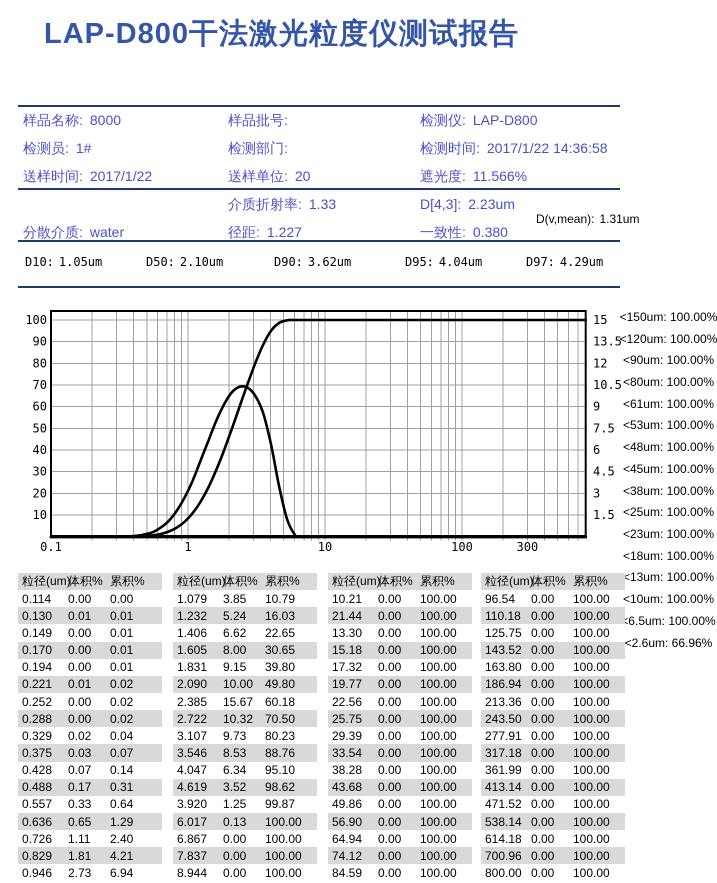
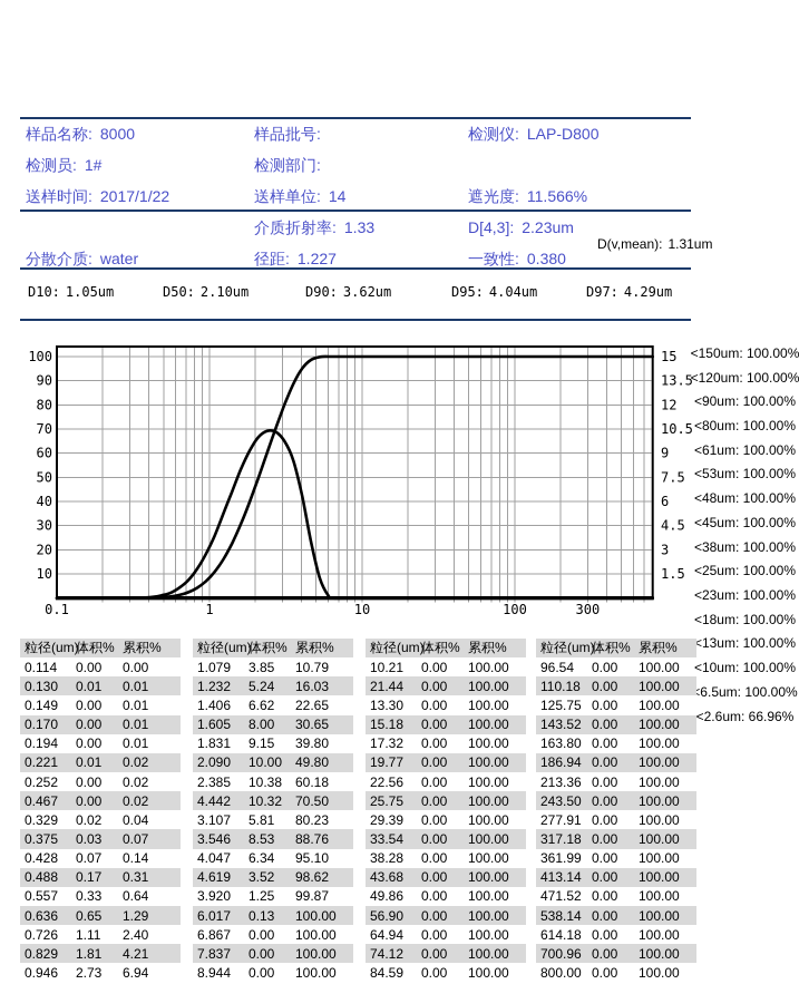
- LAP-D800干法激光粒度仪测试报告
  样品名称: 8000
  样品批号:
  检测仪: LAP-D800
  检测员: 1#
  检测部门:
- 检测时间: 2017/1/22 14:36:58
  送样时间: 2017/1/22
- 送样单位: 20
+ 送样单位: 14
  遮光度: 11.566%
  介质折射率: 1.33
  D[4,3]: 2.23um
  分散介质: water
  径距: 1.227
  一致性: 0.380
  D(v,mean): 1.31um
  D10: 1.05um
  D50: 2.10um
  D90: 3.62um
  D95: 4.04um
  D97: 4.29um
  10
  20
  30
  40
  50
  60
  70
  80
  90
  100
  1.5
  3
  4.5
  6
  7.5
  9
  10.5
  12
  13.5
  15
  0.1
  1
  10
  100
  300
  <150um: 100.00%
  <120um: 100.00%
  <90um: 100.00%
  <80um: 100.00%
  <61um: 100.00%
  <53um: 100.00%
  <48um: 100.00%
  <45um: 100.00%
  <38um: 100.00%
  <25um: 100.00%
  <23um: 100.00%
  <18um: 100.00%
  <13um: 100.00%
  <10um: 100.00%
  6.5um: 100.00%
  <2.6um: 66.96%
  粒径(um
  体积%
  累积%
  0.114
  0.00
  0.00
  0.130
  0.01
  0.01
  0.149
  0.00
  0.01
  0.170
  0.00
  0.01
  0.194
  0.00
  0.01
  0.221
  0.01
  0.02
  0.252
  0.00
  0.02
- 0.288
+ 0.467
  0.00
  0.02
  0.329
  0.02
  0.04
  0.375
  0.03
  0.07
  0.428
  0.07
  0.14
  0.488
  0.17
  0.31
  0.557
  0.33
  0.64
  0.636
  0.65
  1.29
  0.726
  1.11
  2.40
  0.829
  1.81
  4.21
  0.946
  2.73
  6.94
  粒径(um
  体积%
  累积%
  1.079
  3.85
  10.79
  1.232
  5.24
  16.03
  1.406
  6.62
  22.65
  1.605
  8.00
  30.65
  1.831
  9.15
  39.80
  2.090
  10.00
  49.80
  2.385
- 15.67
+ 10.38
  60.18
- 2.722
+ 4.442
  10.32
  70.50
  3.107
- 9.73
+ 5.81
  80.23
  3.546
  8.53
  88.76
  4.047
  6.34
  95.10
  4.619
  3.52
  98.62
  3.920
  1.25
  99.87
  6.017
  0.13
  100.00
  6.867
  0.00
  100.00
  7.837
  0.00
  100.00
  8.944
  0.00
  100.00
  粒径(um
  体积%
  累积%
  10.21
  0.00
  100.00
  21.44
  0.00
  100.00
  13.30
  0.00
  100.00
  15.18
  0.00
  100.00
  17.32
  0.00
  100.00
  19.77
  0.00
  100.00
  22.56
  0.00
  100.00
  25.75
  0.00
  100.00
  29.39
  0.00
  100.00
  33.54
  0.00
  100.00
  38.28
  0.00
  100.00
  43.68
  0.00
  100.00
  49.86
  0.00
  100.00
  56.90
  0.00
  100.00
  64.94
  0.00
  100.00
  74.12
  0.00
  100.00
  84.59
  0.00
  100.00
  粒径(um
  体积%
  累积%
  96.54
  0.00
  100.00
  110.18
  0.00
  100.00
  125.75
  0.00
  100.00
  143.52
  0.00
  100.00
  163.80
  0.00
  100.00
  186.94
  0.00
  100.00
  213.36
  0.00
  100.00
  243.50
  0.00
  100.00
  277.91
  0.00
  100.00
  317.18
  0.00
  100.00
  361.99
  0.00
  100.00
  413.14
  0.00
  100.00
  471.52
  0.00
  100.00
  538.14
  0.00
  100.00
  614.18
  0.00
  100.00
  700.96
  0.00
  100.00
  800.00
  0.00
  100.00
